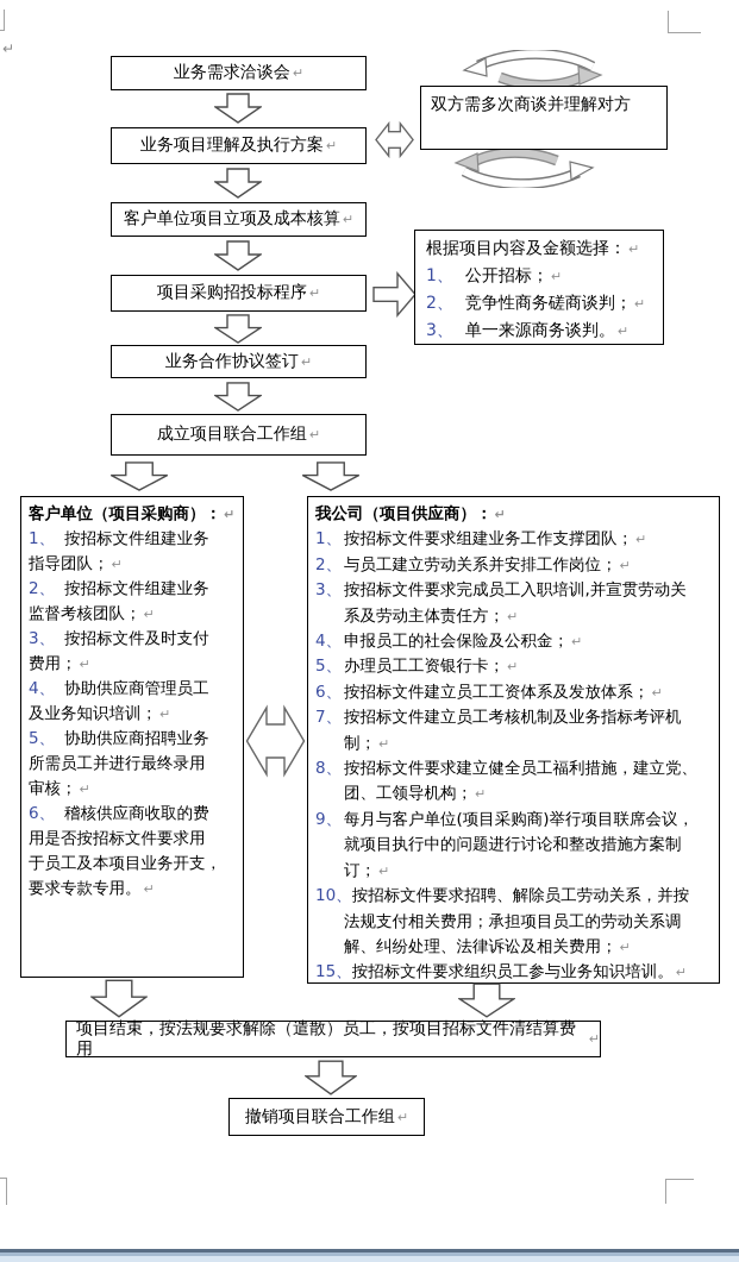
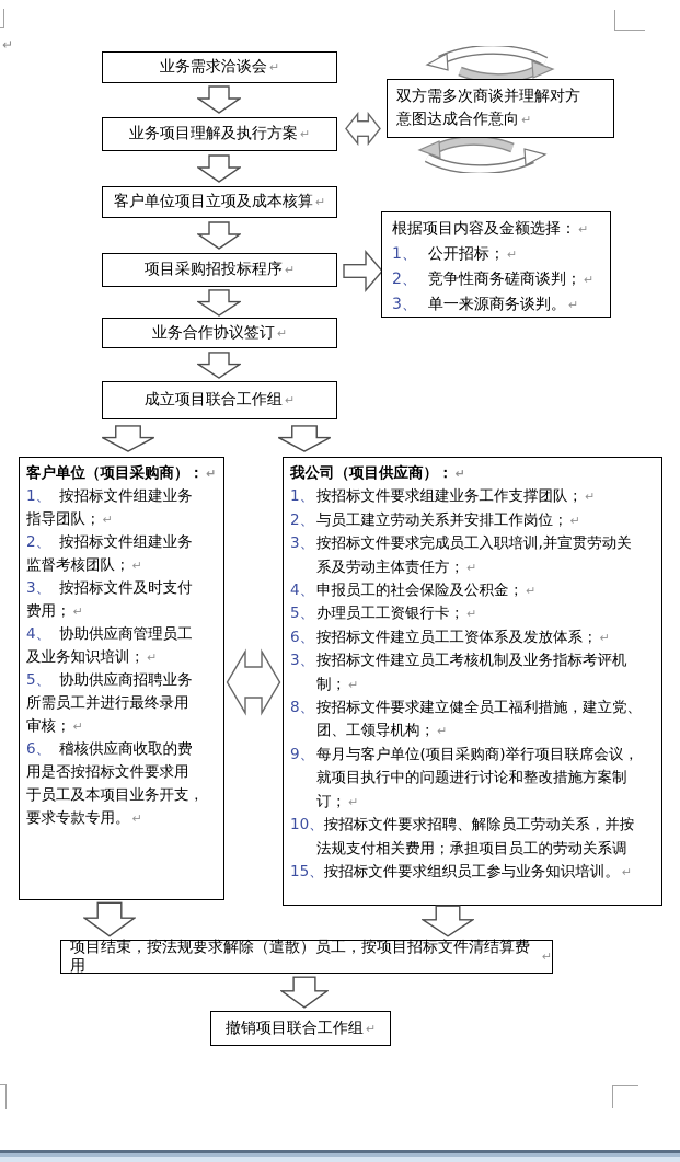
  ↵
  业务需求洽谈会
  ↵
  业务项目理解及执行方案
  ↵
  客户单位项目立项及成本核算
  ↵
  项目采购招投标程序
  ↵
  业务合作协议签订
  ↵
  成立项目联合工作组
  ↵
  双方需多次商谈并理解对方
+ 意图达成合作意向 ↵
  根据项目内容及金额选择： ↵
  1、 公开招标； ↵
  2、 竞争性商务磋商谈判； ↵
  3、 单一来源商务谈判。 ↵
  客户单位（项目采购商）： ↵
  1、 按招标文件组建业务
  指导团队； ↵
  2、 按招标文件组建业务
  监督考核团队； ↵
  3、 按招标文件及时支付
  费用； ↵
  4、 协助供应商管理员工
  及业务知识培训； ↵
  5、 协助供应商招聘业务
  所需员工并进行最终录用
  审核； ↵
  6、 稽核供应商收取的费
  用是否按招标文件要求用
  于员工及本项目业务开支，
  要求专款专用。 ↵
  我公司（项目供应商）： ↵
  1、按招标文件要求组建业务工作支撑团队； ↵
  2、与员工建立劳动关系并安排工作岗位； ↵
  3、按招标文件要求完成员工入职培训,并宣贯劳动关
  系及劳动主体责任方； ↵
  4、申报员工的社会保险及公积金； ↵
  5、办理员工工资银行卡； ↵
  6、按招标文件建立员工工资体系及发放体系； ↵
- 7、按招标文件建立员工考核机制及业务指标考评机
+ 3、按招标文件建立员工考核机制及业务指标考评机
  制； ↵
  8、按招标文件要求建立健全员工福利措施，建立党、
  团、工领导机构； ↵
  9、每月与客户单位(项目采购商)举行项目联席会议，
  就项目执行中的问题进行讨论和整改措施方案制
  订； ↵
  10、按招标文件要求招聘、解除员工劳动关系，并按
  法规支付相关费用；承担项目员工的劳动关系调
- 解、纠纷处理、法律诉讼及相关费用； ↵
  15、按招标文件要求组织员工参与业务知识培训。 ↵
  项目结束，按法规要求解除（遣散）员工，按项目招标文件清结算费用
  ↵
  撤销项目联合工作组
  ↵
